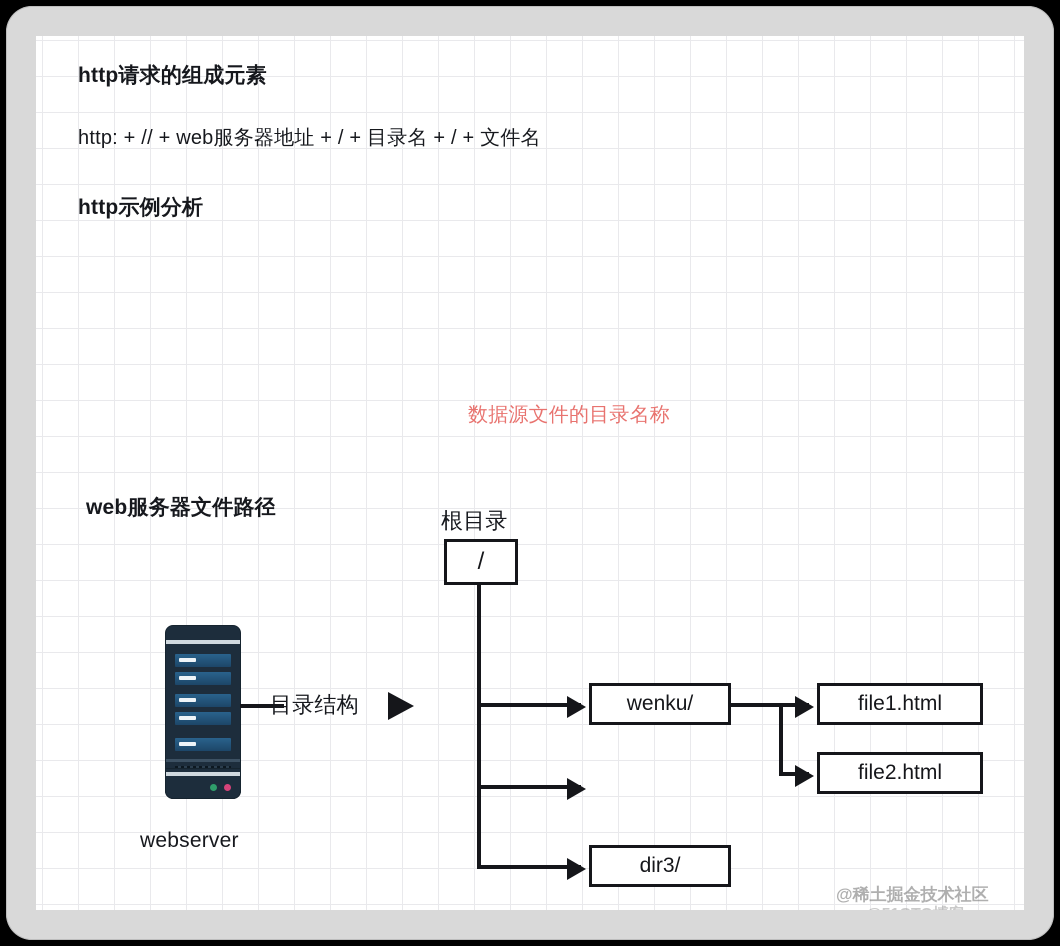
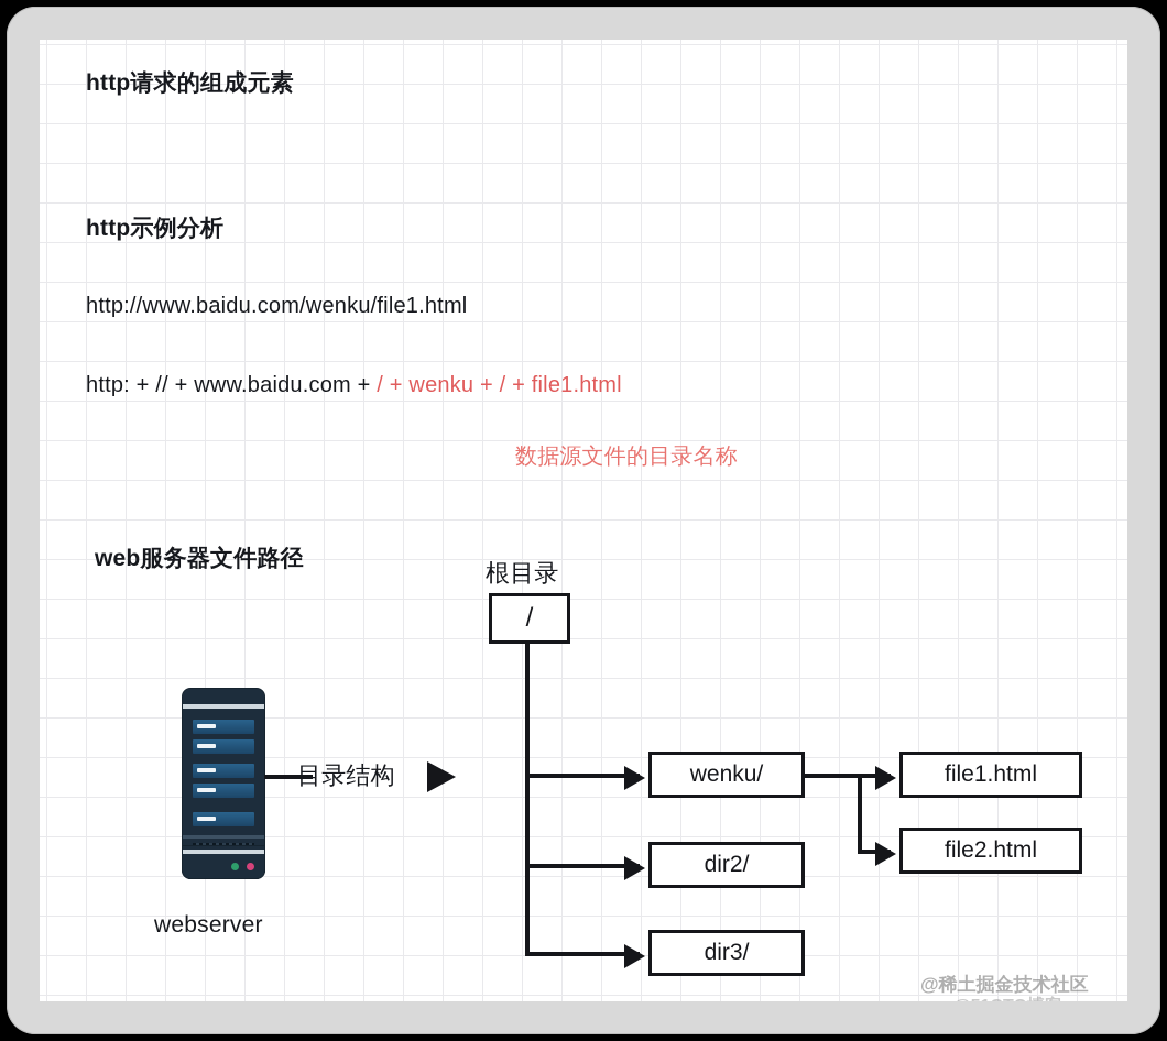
  http请求的组成元素
- http: + // + web服务器地址 + / + 目录名 + / + 文件名
  http示例分析
+ http://www.baidu.com/wenku/file1.html
+ http: + // + www.baidu.com + / + wenku + / + file1.html
  数据源文件的目录名称
  web服务器文件路径
  webserver
  目录结构
  根目录
  /
  wenku/
+ dir2/
  dir3/
  file1.html
  file2.html
  @稀土掘金技术社区
